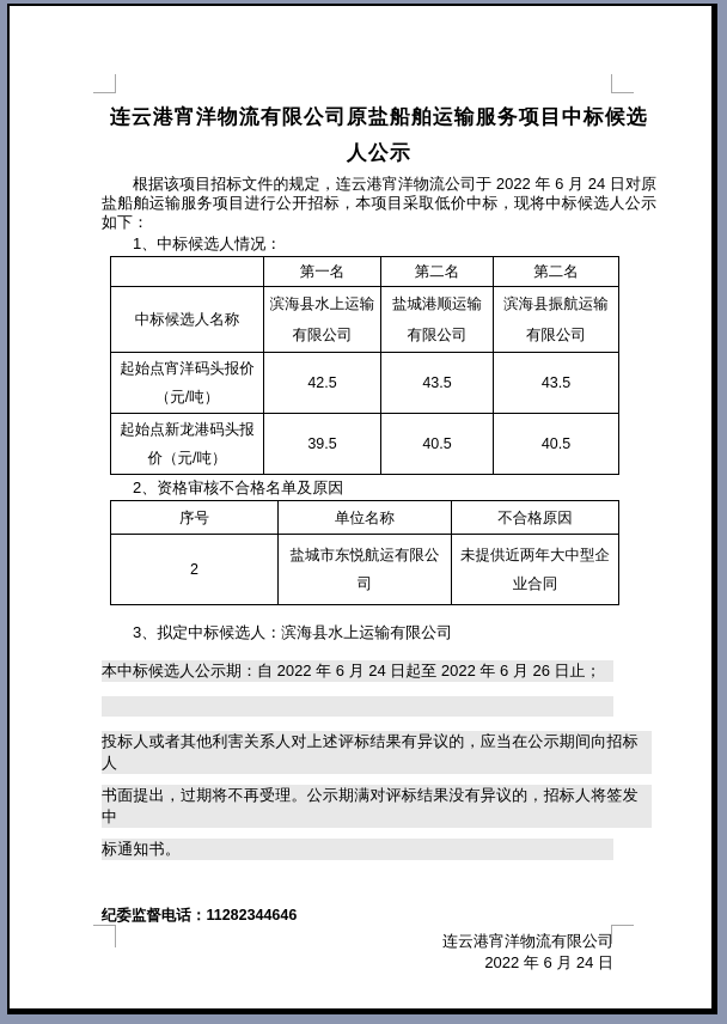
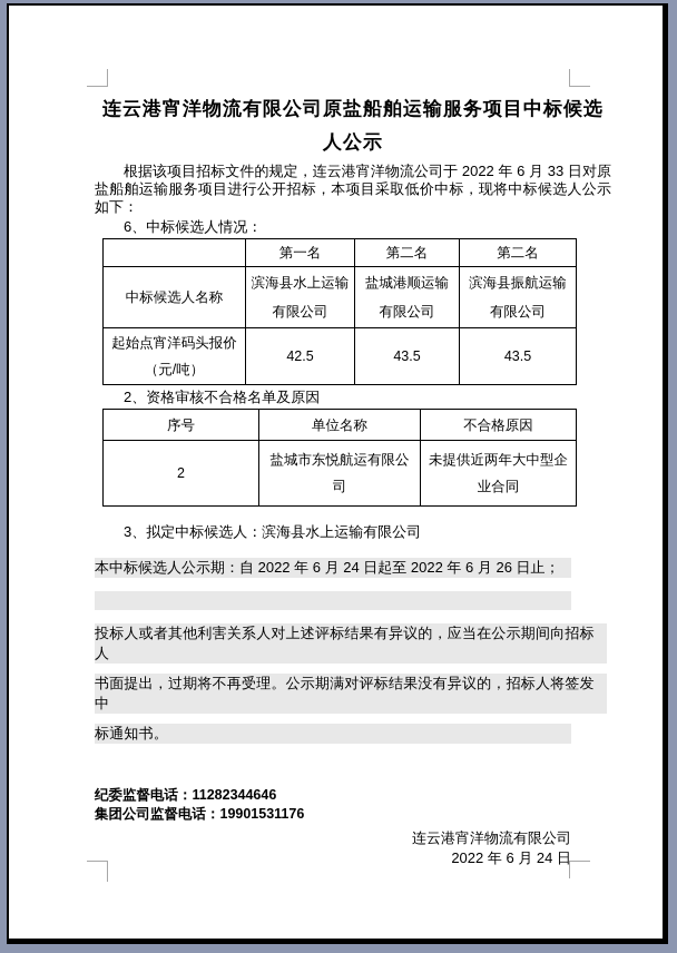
  连云港宵洋物流有限公司原盐船舶运输服务项目中标候选
  人公示
- 根据该项目招标文件的规定，连云港宵洋物流公司于 2022 年 6 月 24 日对原盐船舶运输服务项目进行公开招标，本项目采取低价中标，现将中标候选人公示如下：
+ 根据该项目招标文件的规定，连云港宵洋物流公司于 2022 年 6 月 33 日对原盐船舶运输服务项目进行公开招标，本项目采取低价中标，现将中标候选人公示如下：
- 1、中标候选人情况：
+ 6、中标候选人情况：
  	第一名	第二名	第二名
  中标候选人名称	滨海县水上运输有限公司	盐城港顺运输有限公司	滨海县振航运输有限公司
  起始点宵洋码头报价（元/吨）	42.5	43.5	43.5
- 起始点新龙港码头报价（元/吨）	39.5	40.5	40.5
  2、资格审核不合格名单及原因
  序号	单位名称	不合格原因
  2	盐城市东悦航运有限公司	未提供近两年大中型企业合同
  3、拟定中标候选人：滨海县水上运输有限公司
  本中标候选人公示期：自 2022 年 6 月 24 日起至 2022 年 6 月 26 日止；
  投标人或者其他利害关系人对上述评标结果有异议的，应当在公示期间向招标人
  书面提出，过期将不再受理。公示期满对评标结果没有异议的，招标人将签发中
  标通知书。
  纪委监督电话：11282344646
+ 集团公司监督电话：19901531176
  连云港宵洋物流有限公司
  2022 年 6 月 24 日
